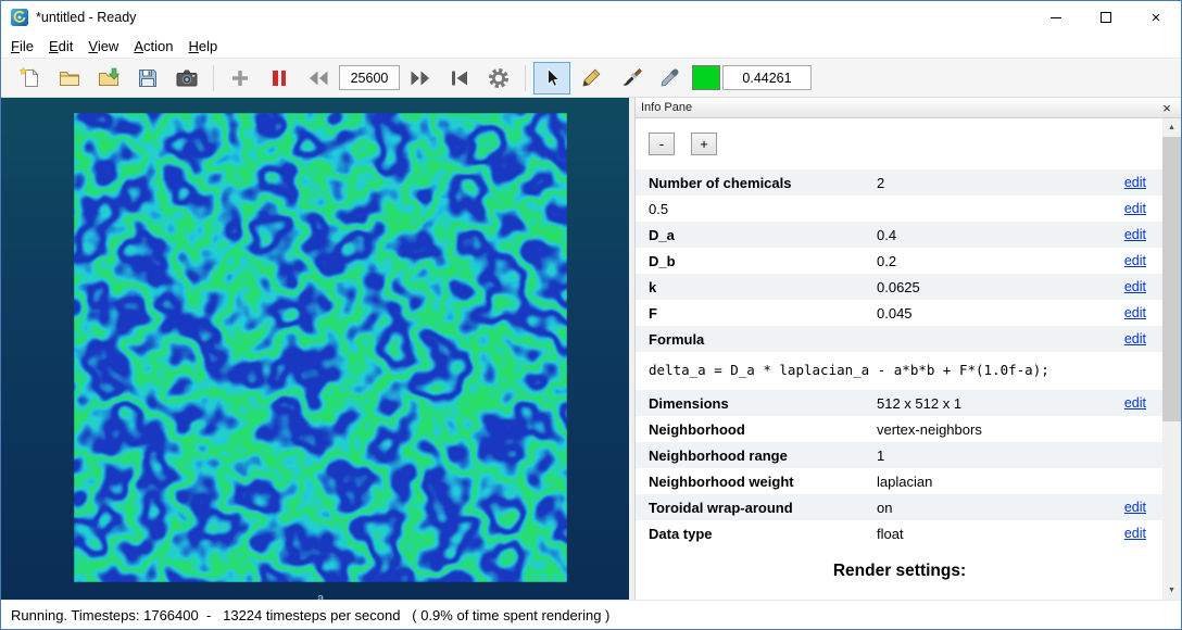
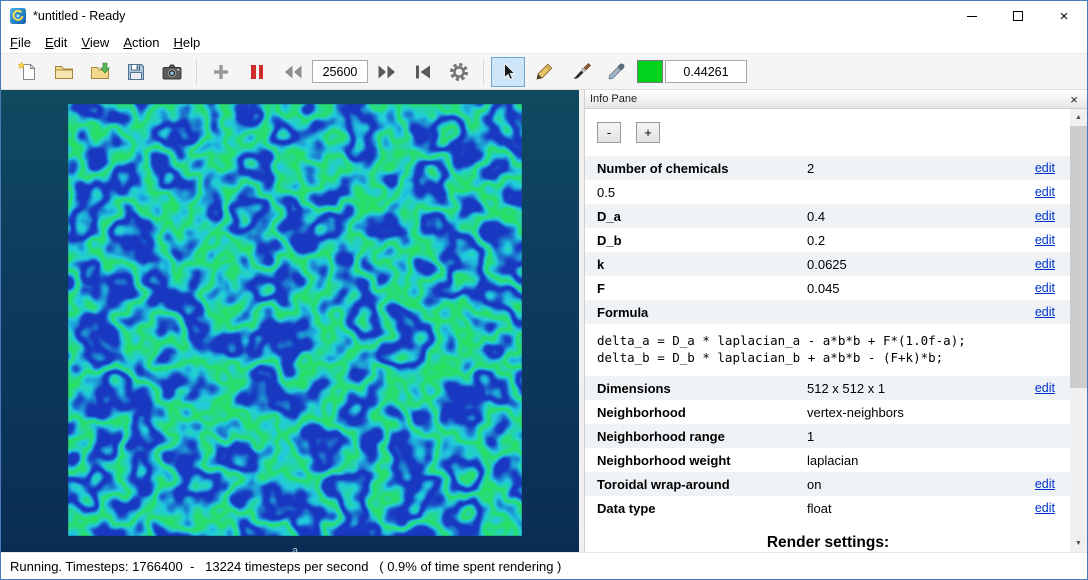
  *untitled - Ready
  ×
  File
  Edit
  View
  Action
  Help
  25600
  0.44261
  a
  Info Pane
  ×
  -
  +
  Number of chemicals
  2
  edit
  0.5
  edit
  D_a
  0.4
  edit
  D_b
  0.2
  edit
  k
  0.0625
  edit
  F
  0.045
  edit
  Formula
  edit
  delta_a = D_a * laplacian_a - a*b*b + F*(1.0f-a);
+ delta_b = D_b * laplacian_b + a*b*b - (F+k)*b;
  Dimensions
  512 x 512 x 1
  edit
  Neighborhood
  vertex-neighbors
  Neighborhood range
  1
  Neighborhood weight
  laplacian
  Toroidal wrap-around
  on
  edit
  Data type
  float
  edit
  Render settings:
  Running. Timesteps: 1766400 - 13224 timesteps per second ( 0.9% of time spent rendering )
